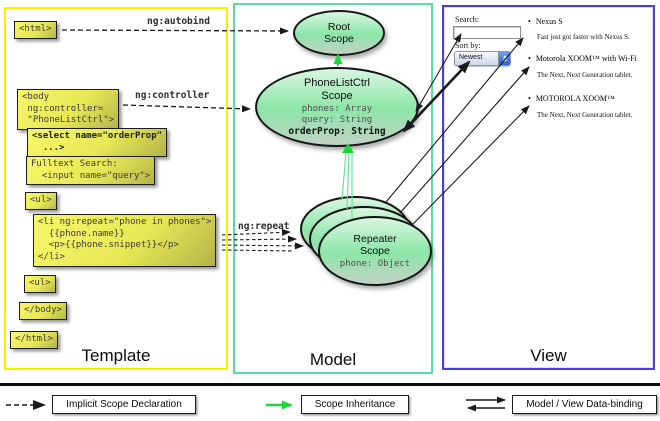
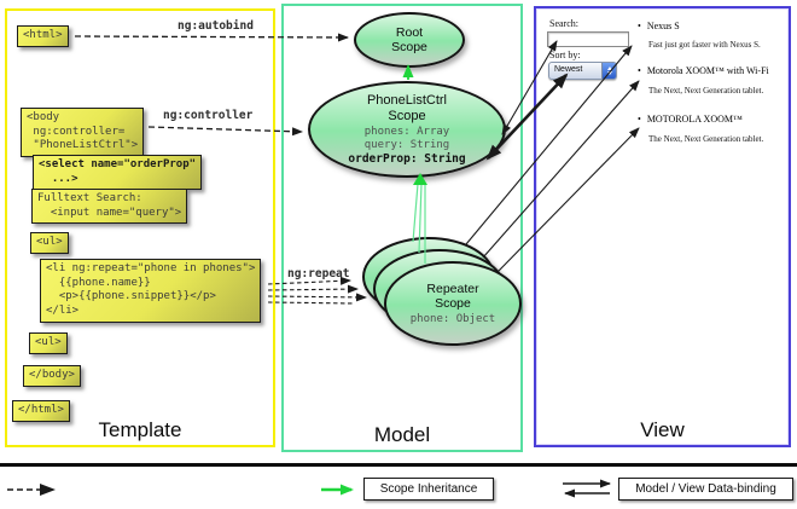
  Template
  Model
  Search:
  Sort by:
  • Nexus S
  Fast just got faster with Nexus S.
  • Motorola XOOM™ with Wi-Fi
  The Next, Next Generation tablet.
  • MOTOROLA XOOM™
  The Next, Next Generation tablet.
  View
  <html>
  <body
  ng:controller=
  "PhoneListCtrl">
  <select name="orderProp"
  ...>
  Fulltext Search:
  <input name="query">
  <ul>
  <li ng:repeat="phone in phones">
  {{phone.name}}
  <p>{{phone.snippet}}</p>
  </li>
  <ul>
  </body>
  </html>
  ng:autobind
  ng:controller
  ng:repeat
  Root
  Scope
  PhoneListCtrl
  Scope
  phones: Array
  query: String
  orderProp: String
  Repeater
  Scope
  phone: Object
- Implicit Scope Declaration
  Scope Inheritance
  Model / View Data-binding
